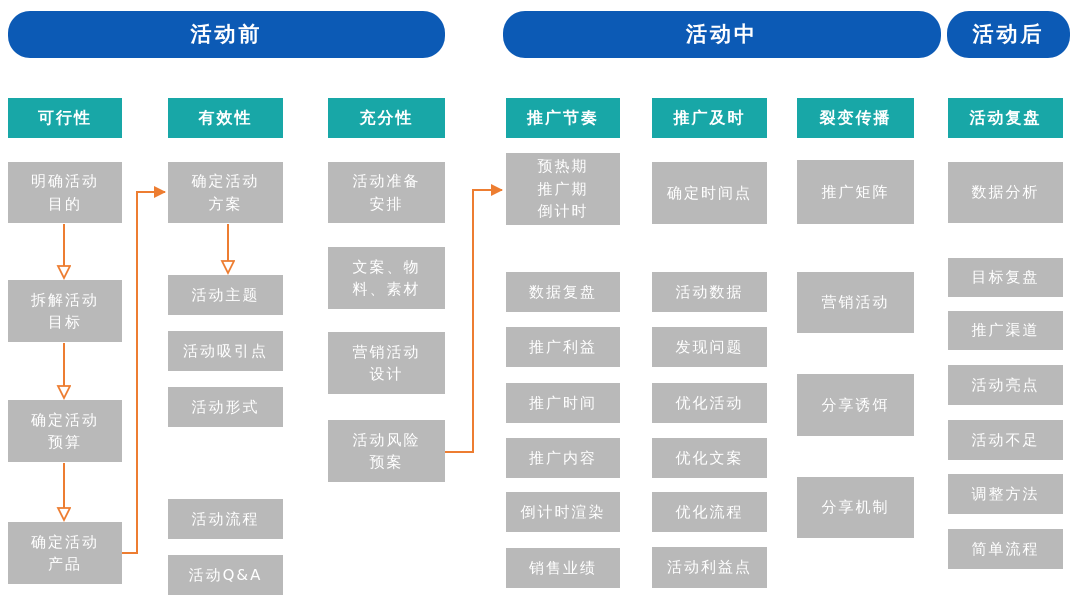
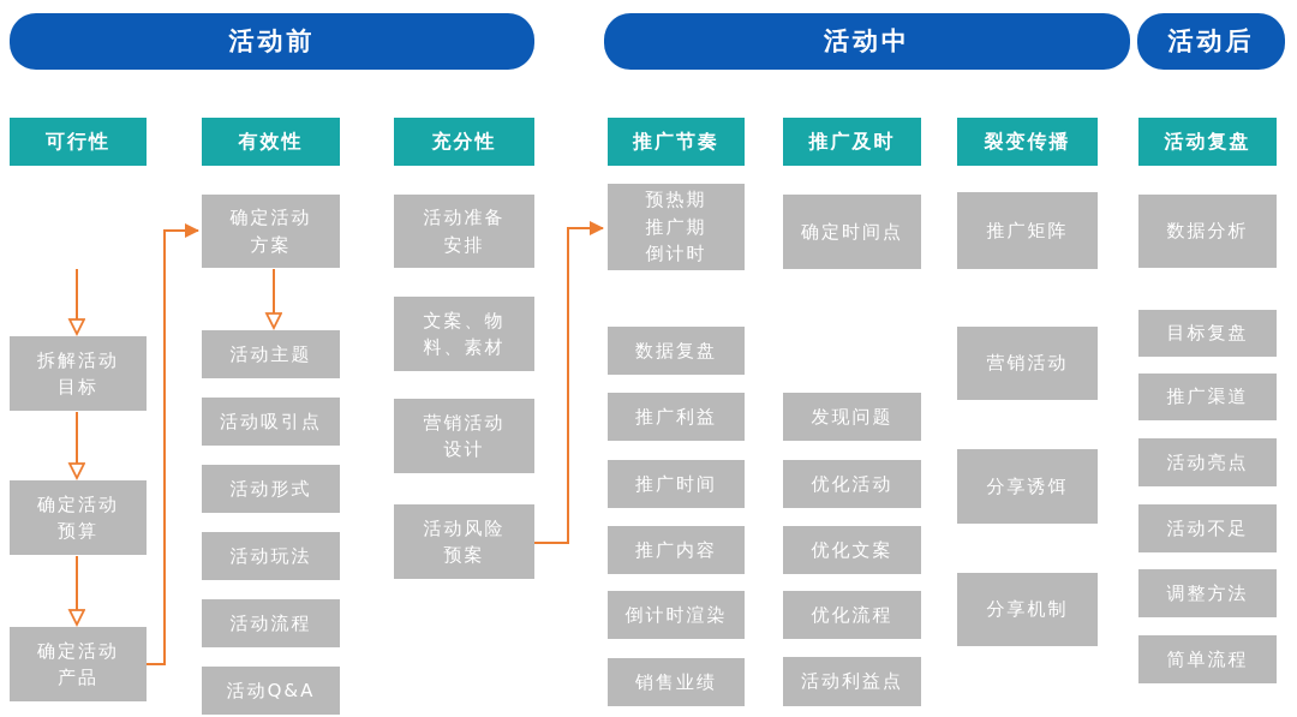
  活动前
  活动中
  活动后
  可行性
  有效性
  充分性
  推广节奏
  推广及时
  裂变传播
  活动复盘
- 明确活动
- 目的
  拆解活动
  目标
  确定活动
  预算
  确定活动
  产品
  确定活动
  方案
  活动主题
  活动吸引点
  活动形式
+ 活动玩法
  活动流程
  活动Q&A
  活动准备
  安排
  文案、物
  料、素材
  营销活动
  设计
  活动风险
  预案
  预热期
  推广期
  倒计时
  数据复盘
  推广利益
  推广时间
  推广内容
  倒计时渲染
  销售业绩
  确定时间点
- 活动数据
  发现问题
  优化活动
  优化文案
  优化流程
  活动利益点
  推广矩阵
  营销活动
  分享诱饵
  分享机制
  数据分析
  目标复盘
  推广渠道
  活动亮点
  活动不足
  调整方法
  简单流程
